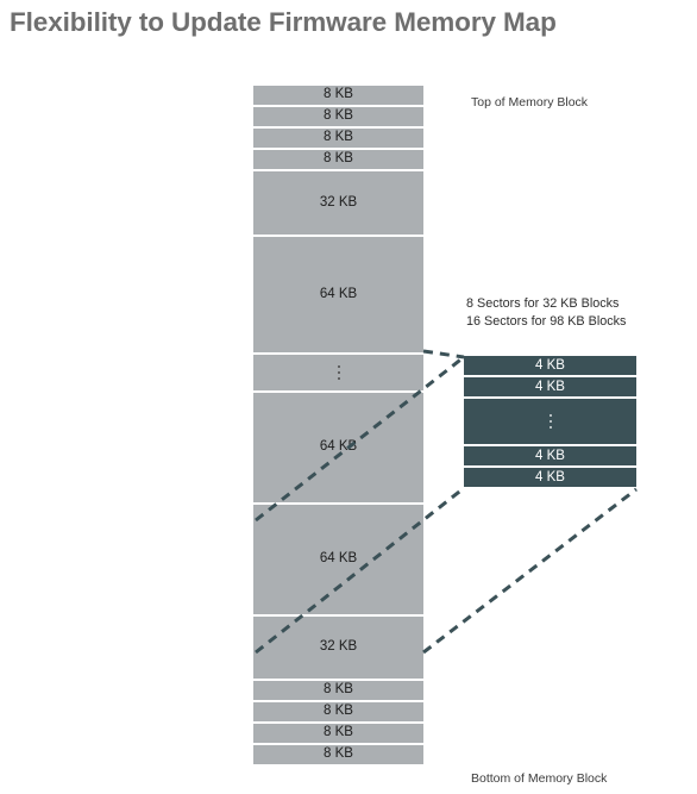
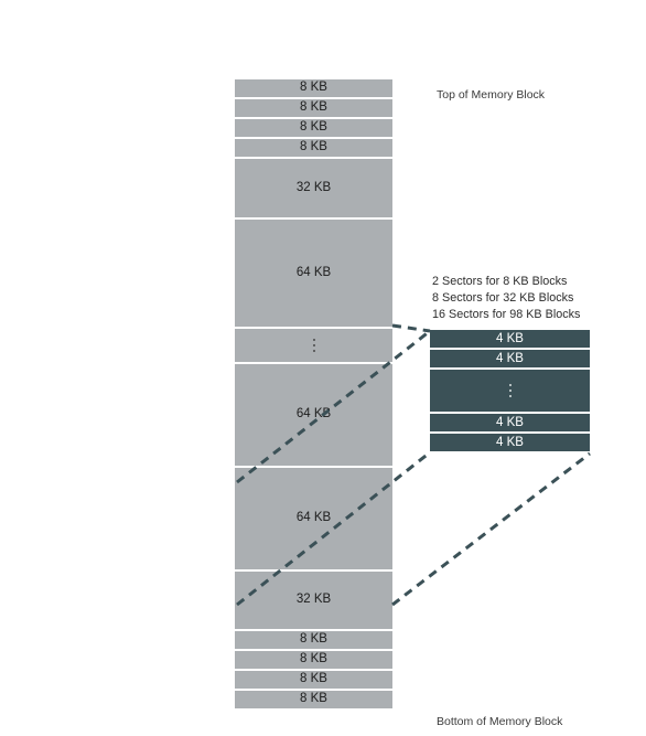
- Flexibility to Update Firmware Memory Map
  8 KB
  8 KB
  8 KB
  8 KB
  32 KB
  64 KB
  64 KB
  64 KB
  32 KB
  8 KB
  8 KB
  8 KB
  8 KB
  Top of Memory Block
  Bottom of Memory Block
+ 2 Sectors for 8 KB Blocks
  8 Sectors for 32 KB Blocks
  16 Sectors for 98 KB Blocks
  4 KB
  4 KB
  4 KB
  4 KB
